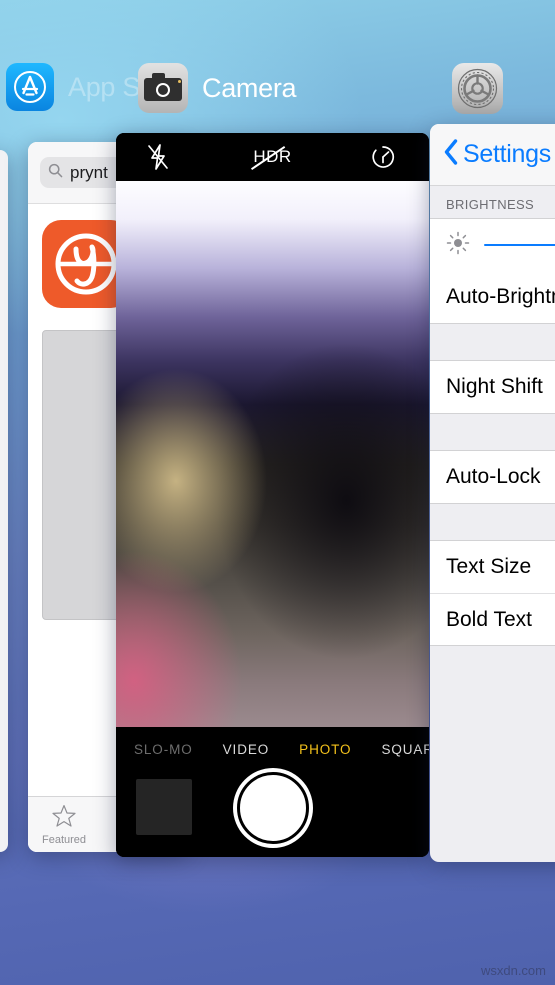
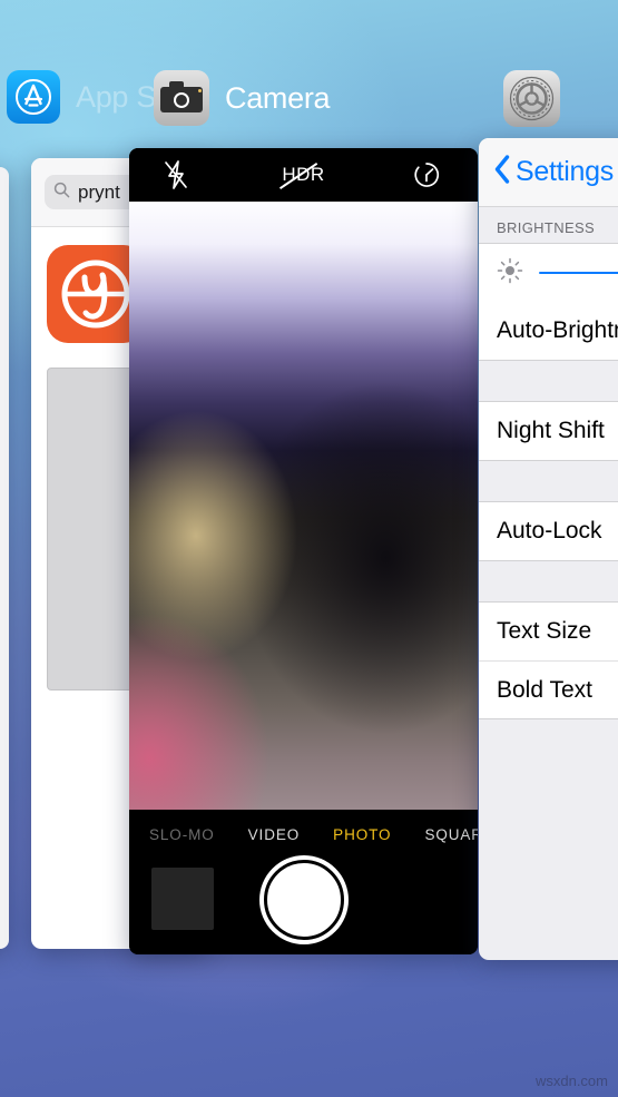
  Camera
  prynt
- Featured
  HDR
  SLO-MO
  VIDEO
  PHOTO
  SQUAR
  Settings
  BRIGHTNESS
  Auto-Bright
  Night Shift
  Auto-Lock
  Text Size
  Bold Text
  wsxdn.com
